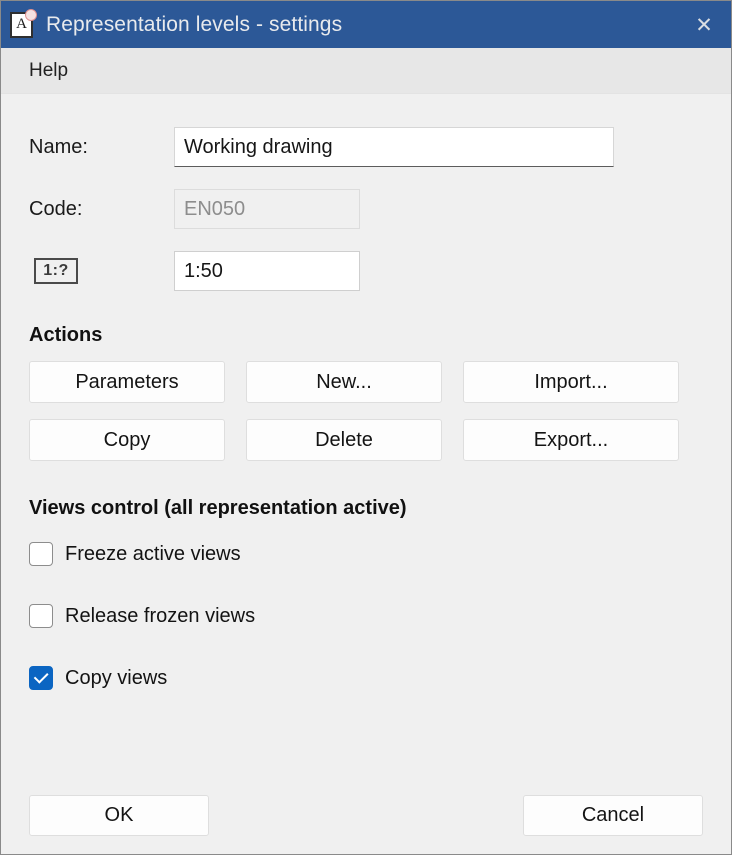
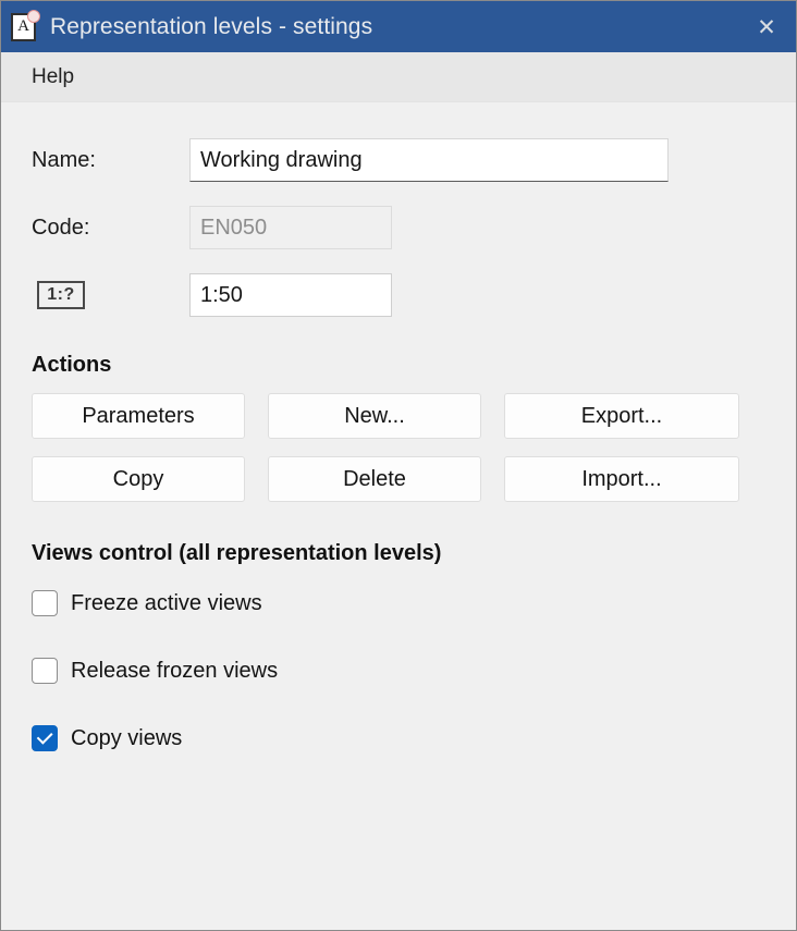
  A
  Representation levels - settings
  ✕
  Help
  Name:
  Working drawing
  Code:
  EN050
  1:?
  1:50
  Actions
  Parameters
  New...
- Import...
+ Export...
  Copy
  Delete
- Export...
+ Import...
- Views control (all representation active)
+ Views control (all representation levels)
  Freeze active views
  Release frozen views
  Copy views
- OK
- Cancel
